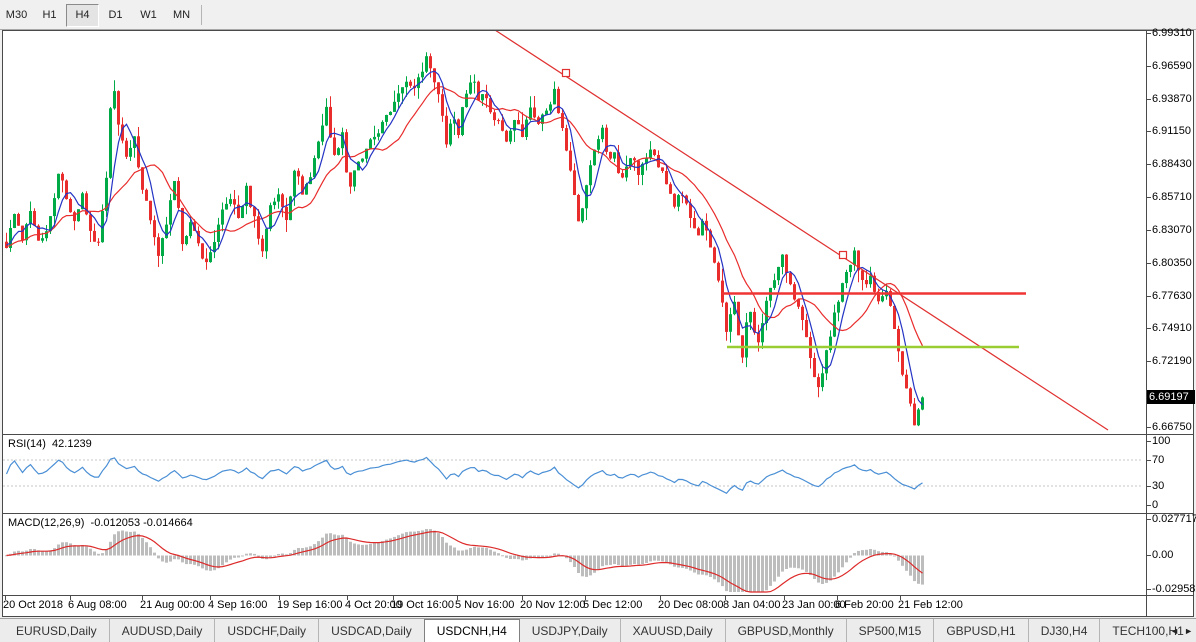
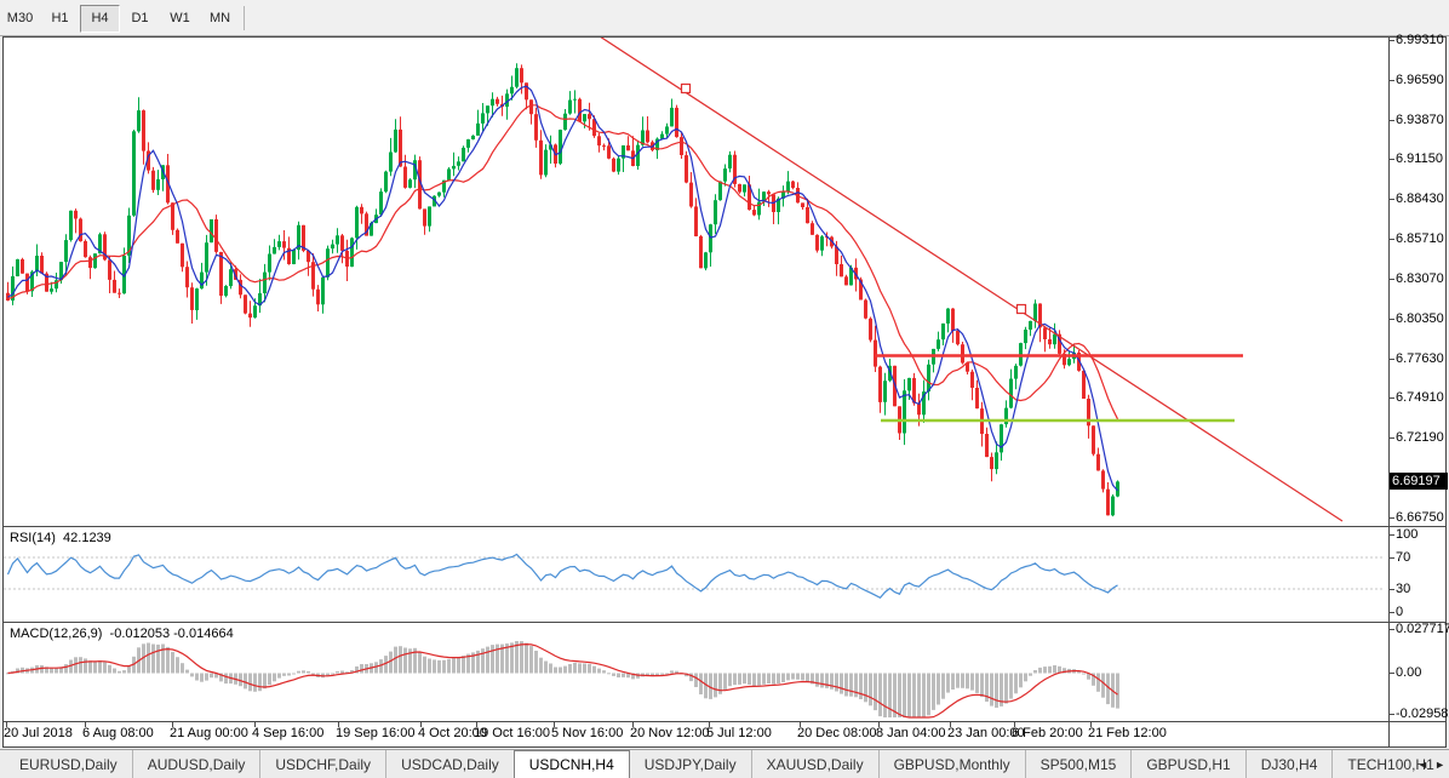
  M30
  H1
  H4
  D1
  W1
  MN
  RSI(14) 42.1239
  MACD(12,26,9) -0.012053 -0.014664
  6.99310
  6.96590
  6.93870
  6.91150
  6.88430
  6.85710
  6.83070
  6.80350
  6.77630
  6.74910
  6.72190
  6.66750
  100
  70
  30
  0
  0.027717
  0.00
  -0.02958
- 20 Oct 2018
+ 20 Jul 2018
  6 Aug 08:00
  21 Aug 00:00
  4 Sep 16:00
  19 Sep 16:00
  4 Oct 20:00
  19 Oct 16:00
  5 Nov 16:00
  20 Nov 12:00
- 5 Dec 12:00
+ 5 Jul 12:00
  20 Dec 08:00
  8 Jan 04:00
  23 Jan 00:00
  6 Feb 20:00
  21 Feb 12:00
  6.69197
  EURUSD,Daily
  AUDUSD,Daily
  USDCHF,Daily
  USDCAD,Daily
  USDCNH,H4
  USDJPY,Daily
  XAUUSD,Daily
  GBPUSD,Monthly
  SP500,M15
  GBPUSD,H1
  DJ30,H4
  TECH100,H1
  ◄
  ►
